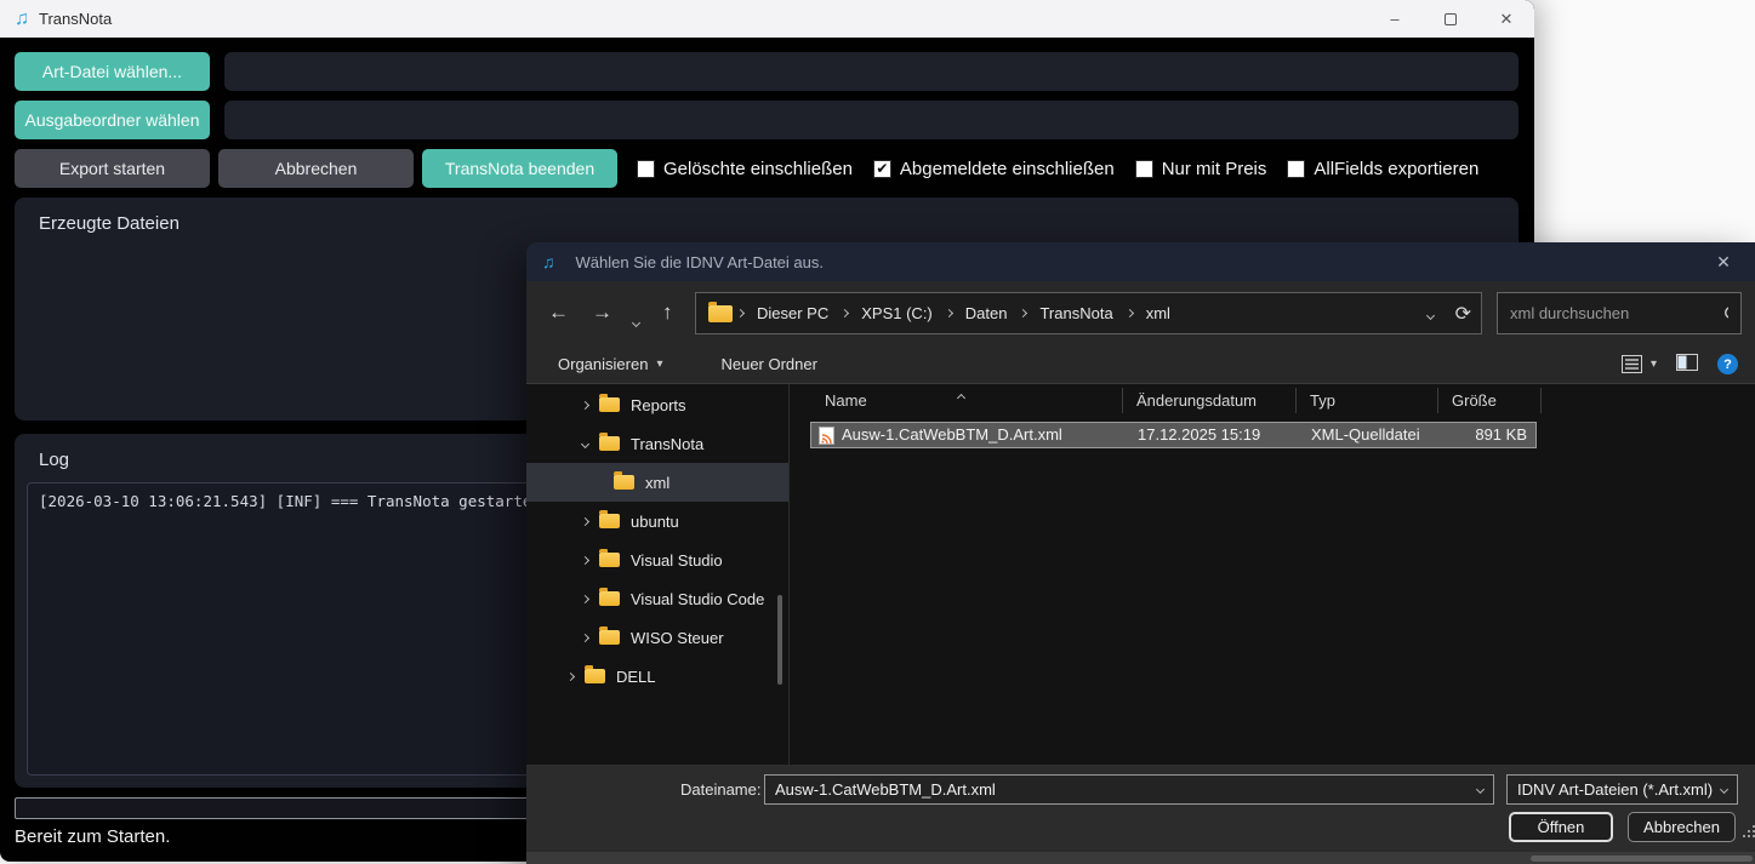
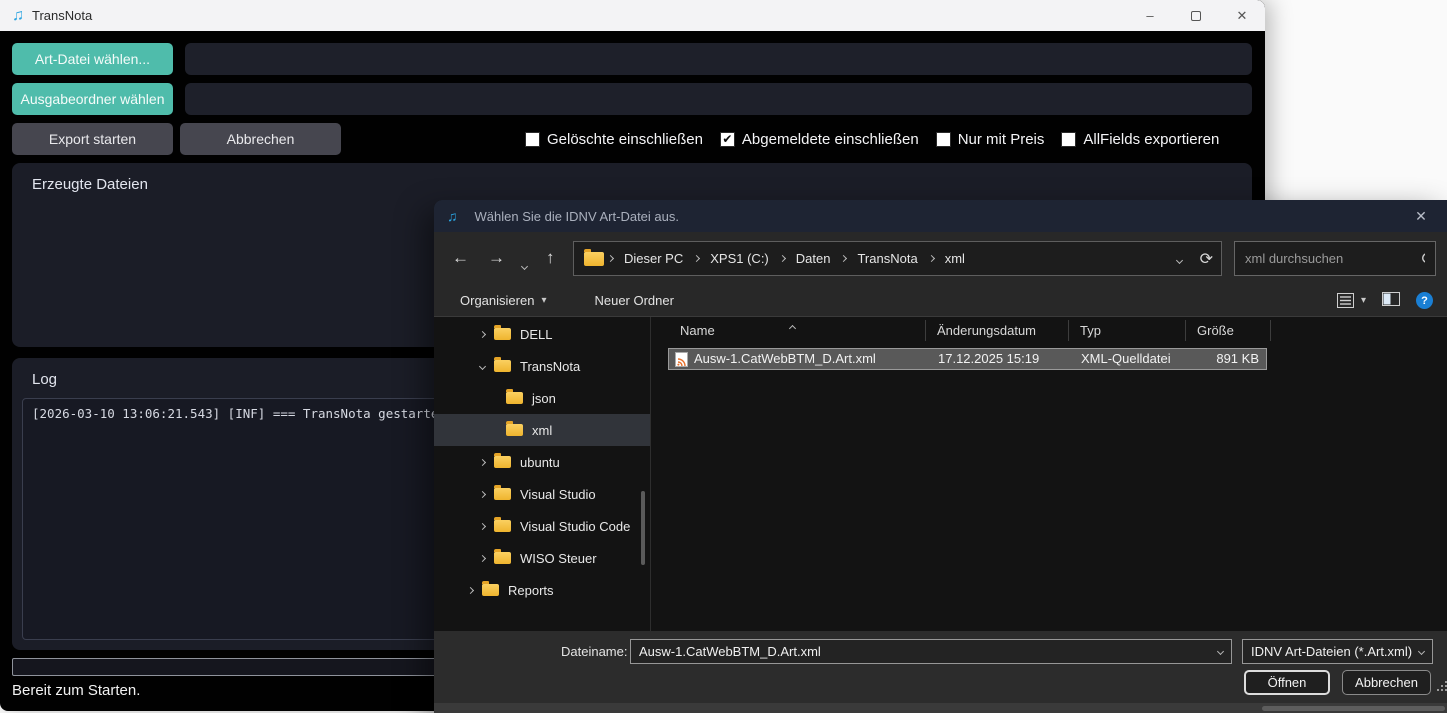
  ♫
  TransNota
  –
  ✕
  Art-Datei wählen...
  Ausgabeordner wählen
  Export starten
  Abbrechen
- TransNota beenden
  Gelöschte einschließen
  ✔
  Abgemeldete einschließen
  Nur mit Preis
  AllFields exportieren
  Erzeugte Dateien
  Log
  [2026-03-10 13:06:21.543] [INF] === TransNota gestart
  Bereit zum Starten.
  ♫
  Wählen Sie die IDNV Art-Datei aus.
  ✕
  ←
  →
  ↑
  Dieser PC
  XPS1 (C:)
  Daten
  TransNota
  xml
  ⟳
  xml durchsuchen
  Organisieren
  ▾
  Neuer Ordner
  ▾
  ?
- Reports
+ DELL
  TransNota
+ json
  xml
  ubuntu
  Visual Studio
  Visual Studio Code
  WISO Steuer
- DELL
+ Reports
  Name
  Änderungsdatum
  Typ
  Größe
  Ausw-1.CatWebBTM_D.Art.xml
  17.12.2025 15:19
  XML-Quelldatei
  891 KB
  Dateiname:
  Ausw-1.CatWebBTM_D.Art.xml
  IDNV Art-Dateien (*.Art.xml)
  Öffnen
  Abbrechen
